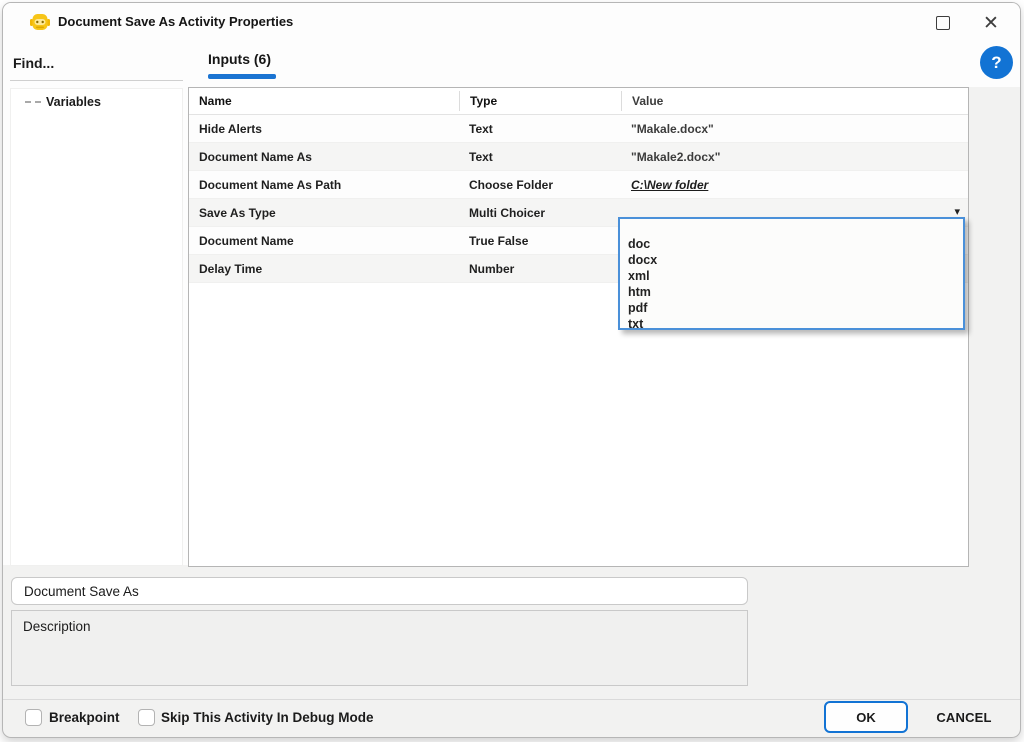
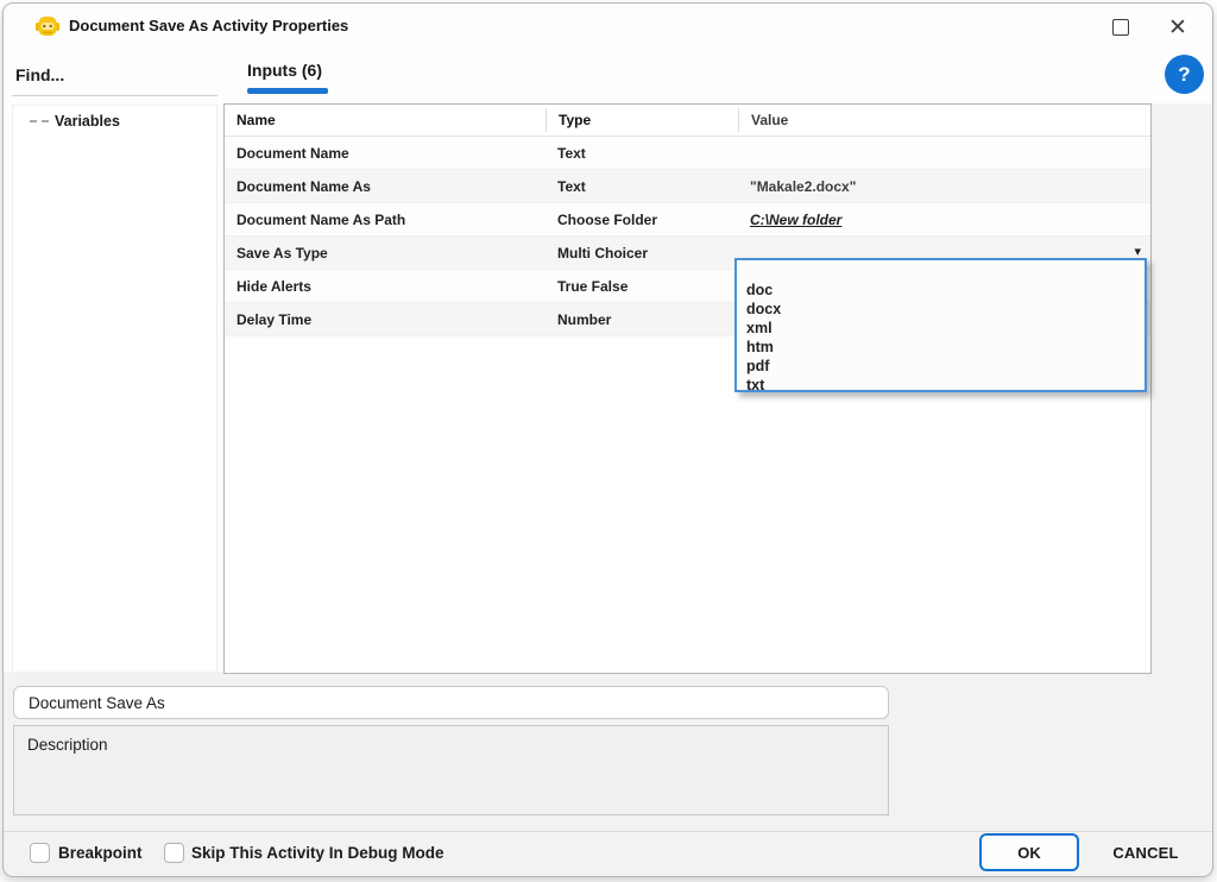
  Document Save As Activity Properties
  ✕
  Find...
  Variables
  Inputs (6)
  ?
  Name
  Type
  Value
- Hide Alerts
+ Document Name
  Text
- "Makale.docx"
  Document Name As
  Text
  "Makale2.docx"
  Document Name As Path
  Choose Folder
  C:\New folder
  Save As Type
  Multi Choicer
  ▾
- Document Name
+ Hide Alerts
  True False
  Delay Time
  Number
  doc
  docx
  xml
  htm
  pdf
  txt
  Document Save As
  Description
  Breakpoint
  Skip This Activity In Debug Mode
  OK
  CANCEL
